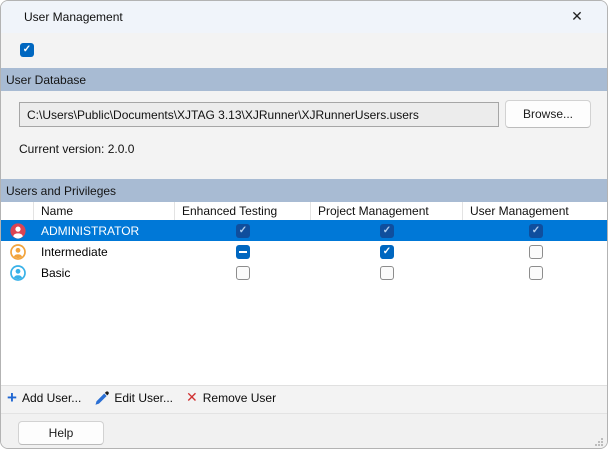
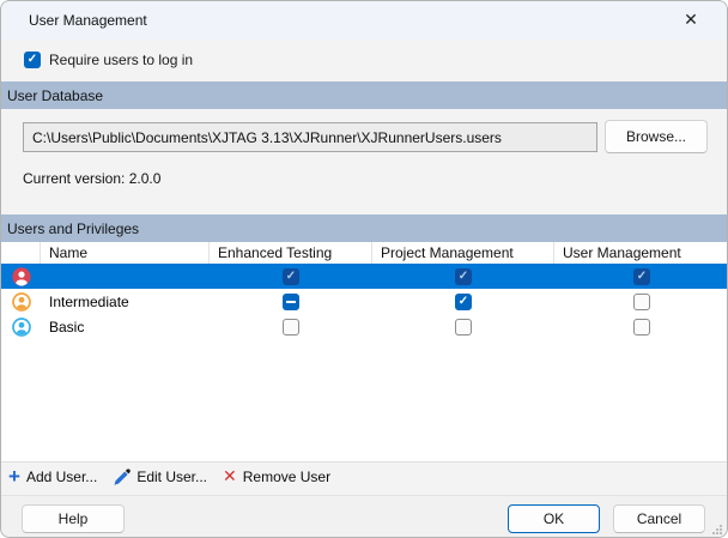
  User Management
  ✕
+ Require users to log in
  User Database
  C:\Users\Public\Documents\XJTAG 3.13\XJRunner\XJRunnerUsers.users
  Browse...
  Current version: 2.0.0
  Users and Privileges
  Name
  Enhanced Testing
  Project Management
  User Management
- ADMINISTRATOR
  Intermediate
  Basic
  +
  Add User...
  Edit User...
  ✕
  Remove User
  Help
+ OK
+ Cancel
